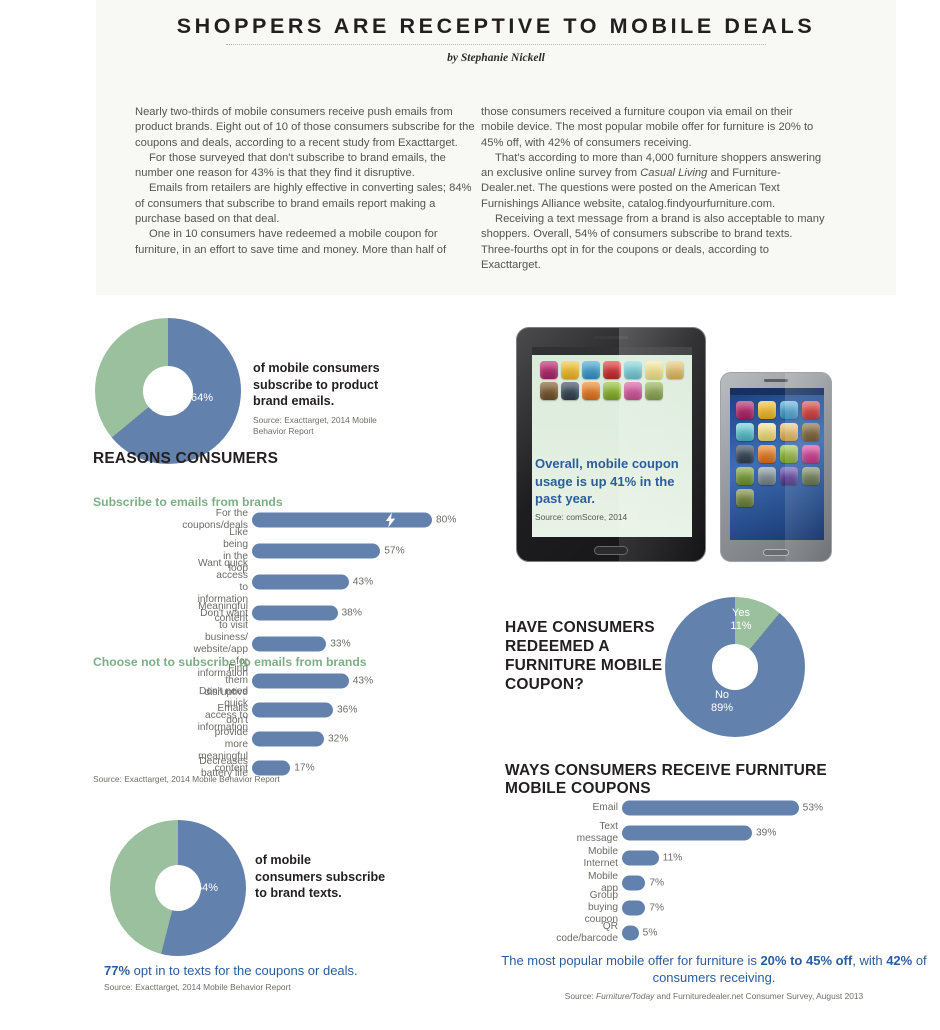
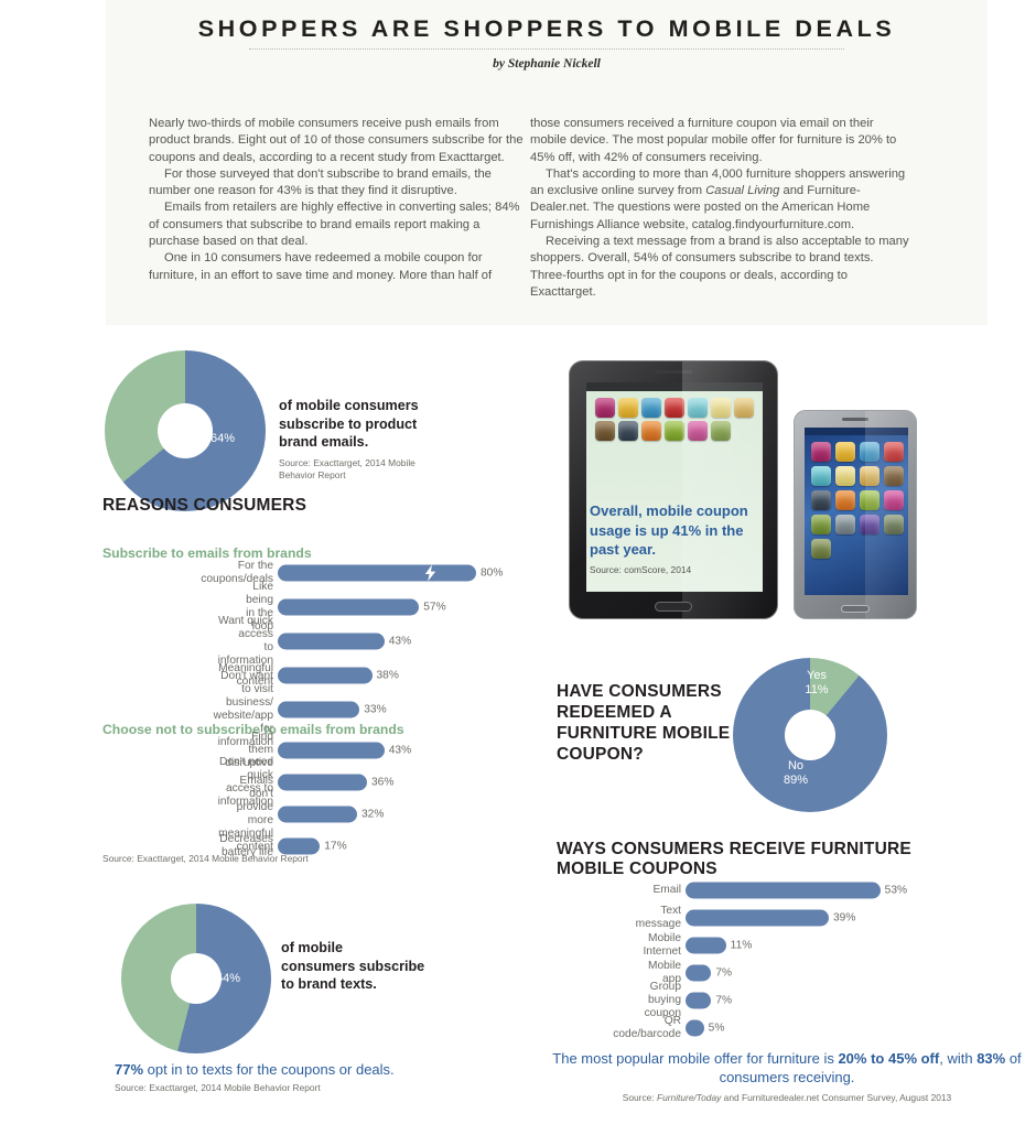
- SHOPPERS ARE RECEPTIVE TO MOBILE DEALS
+ SHOPPERS ARE SHOPPERS TO MOBILE DEALS
  by Stephanie Nickell
  Nearly two-thirds of mobile consumers receive push emails from product brands. Eight out of 10 of those consumers subscribe for the coupons and deals, according to a recent study from Exacttarget.
  For those surveyed that don't subscribe to brand emails, the number one reason for 43% is that they find it disruptive.
  Emails from retailers are highly effective in converting sales; 84% of consumers that subscribe to brand emails report making a purchase based on that deal.
  One in 10 consumers have redeemed a mobile coupon for furniture, in an effort to save time and money. More than half of
  those consumers received a furniture coupon via email on their mobile device. The most popular mobile offer for furniture is 20% to 45% off, with 42% of consumers receiving.
- That's according to more than 4,000 furniture shoppers answering an exclusive online survey from Casual Living and Furniture-Dealer.net. The questions were posted on the American Text Furnishings Alliance website, catalog.findyourfurniture.com.
+ That's according to more than 4,000 furniture shoppers answering an exclusive online survey from Casual Living and Furniture-Dealer.net. The questions were posted on the American Home Furnishings Alliance website, catalog.findyourfurniture.com.
  Receiving a text message from a brand is also acceptable to many shoppers. Overall, 54% of consumers subscribe to brand texts. Three-fourths opt in for the coupons or deals, according to Exacttarget.
  64%
  of mobile consumers
  subscribe to product
  brand emails.
  Source: Exacttarget, 2014 Mobile Behavior Report
  REASONS CONSUMERS
  Subscribe to emails from brands
  For the coupons/deals
  80%
  Like being in the loop
  57%
  Want quick access
  to information
  43%
  Meaningful content
  38%
  Don't want to visit business/
  website/app for information
  33%
  Choose not to subscribe to emails from brands
  Find them disruptive
  43%
  Don't need quick
  access to information
  36%
  Emails don't provide
  more meaningful content
  32%
  Decreases battery life
  17%
  Source: Exacttarget, 2014 Mobile Behavior Report
  Overall, mobile coupon usage is up 41% in the past year.
  Source: comScore, 2014
  HAVE CONSUMERS REDEEMED A FURNITURE MOBILE COUPON?
  Yes
  11%
  No
  89%
  WAYS CONSUMERS RECEIVE FURNITURE MOBILE COUPONS
  Email
  53%
  Text message
  39%
  Mobile Internet
  11%
  Mobile app
  7%
  Group buying coupon
  7%
  QR code/barcode
  5%
  54%
  of mobile
  consumers subscribe
  to brand texts.
  77% opt in to texts for the coupons or deals.
  Source: Exacttarget, 2014 Mobile Behavior Report
- The most popular mobile offer for furniture is 20% to 45% off, with 42% of consumers receiving.
+ The most popular mobile offer for furniture is 20% to 45% off, with 83% of consumers receiving.
  Source: Furniture/Today and Furnituredealer.net Consumer Survey, August 2013
